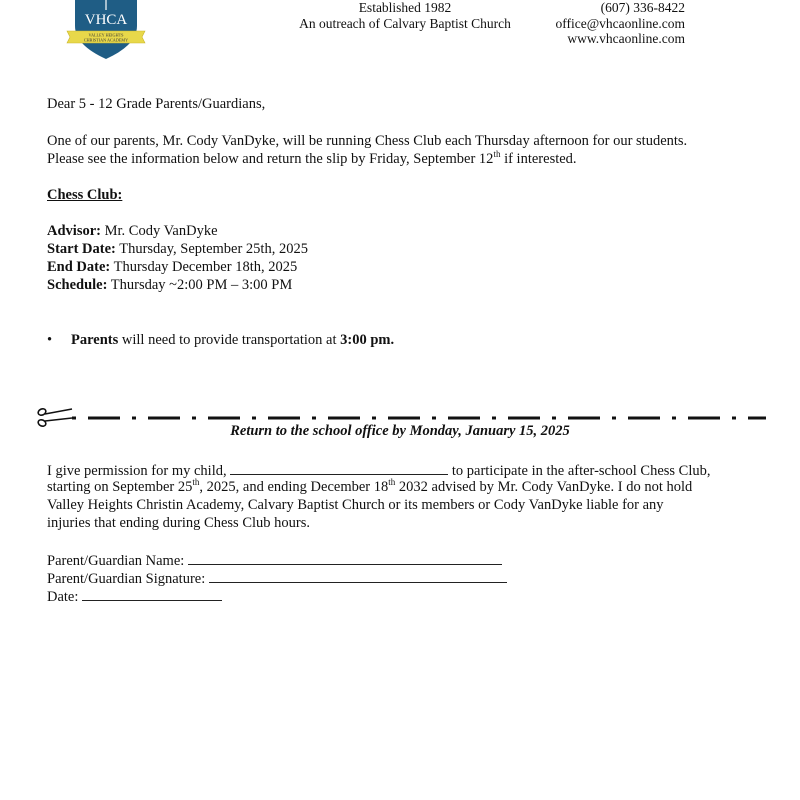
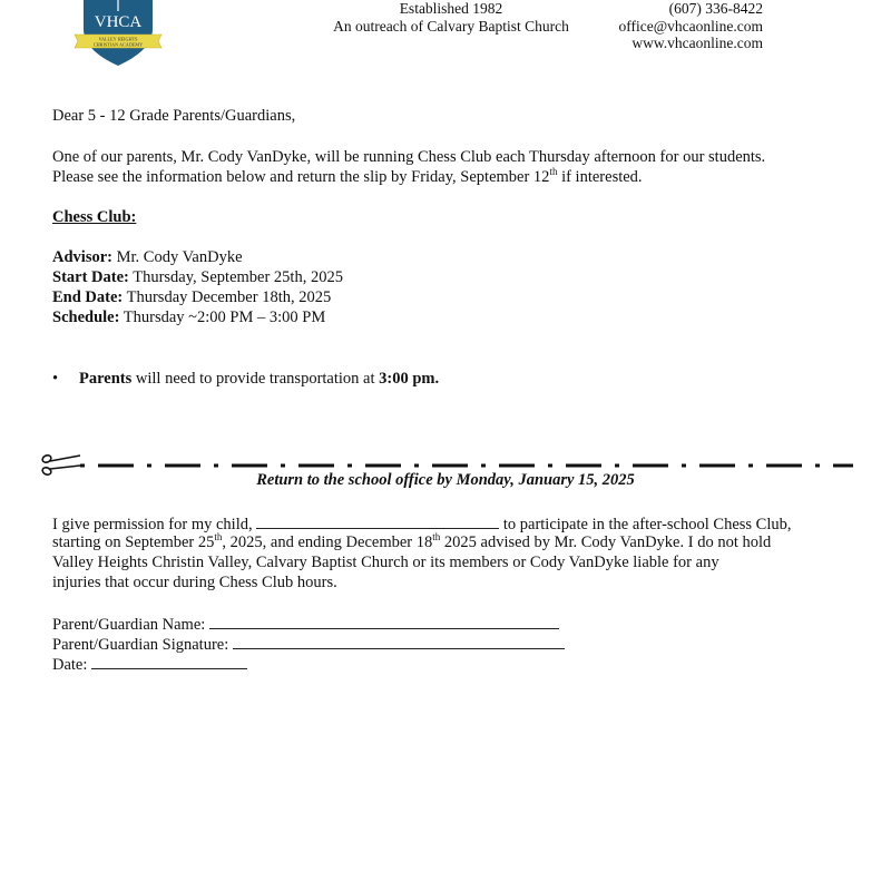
  VHCA
  Established 1982
  An outreach of Calvary Baptist Church
  (607) 336-8422
  office@vhcaonline.com
  www.vhcaonline.com
  Dear 5 - 12 Grade Parents/Guardians,
  One of our parents, Mr. Cody VanDyke, will be running Chess Club each Thursday afternoon for our students.
  Please see the information below and return the slip by Friday, September 12th if interested.
  Chess Club:
  Advisor: Mr. Cody VanDyke
  Start Date: Thursday, September 25th, 2025
  End Date: Thursday December 18th, 2025
  Schedule: Thursday ~2:00 PM – 3:00 PM
  • Parents will need to provide transportation at 3:00 pm.
  Return to the school office by Monday, January 15, 2025
  I give permission for my child, to participate in the after-school Chess Club,
- starting on September 25th, 2025, and ending December 18th 2032 advised by Mr. Cody VanDyke. I do not hold
+ starting on September 25th, 2025, and ending December 18th 2025 advised by Mr. Cody VanDyke. I do not hold
- Valley Heights Christin Academy, Calvary Baptist Church or its members or Cody VanDyke liable for any
+ Valley Heights Christin Valley, Calvary Baptist Church or its members or Cody VanDyke liable for any
- injuries that ending during Chess Club hours.
+ injuries that occur during Chess Club hours.
  Parent/Guardian Name:
  Parent/Guardian Signature:
  Date:
